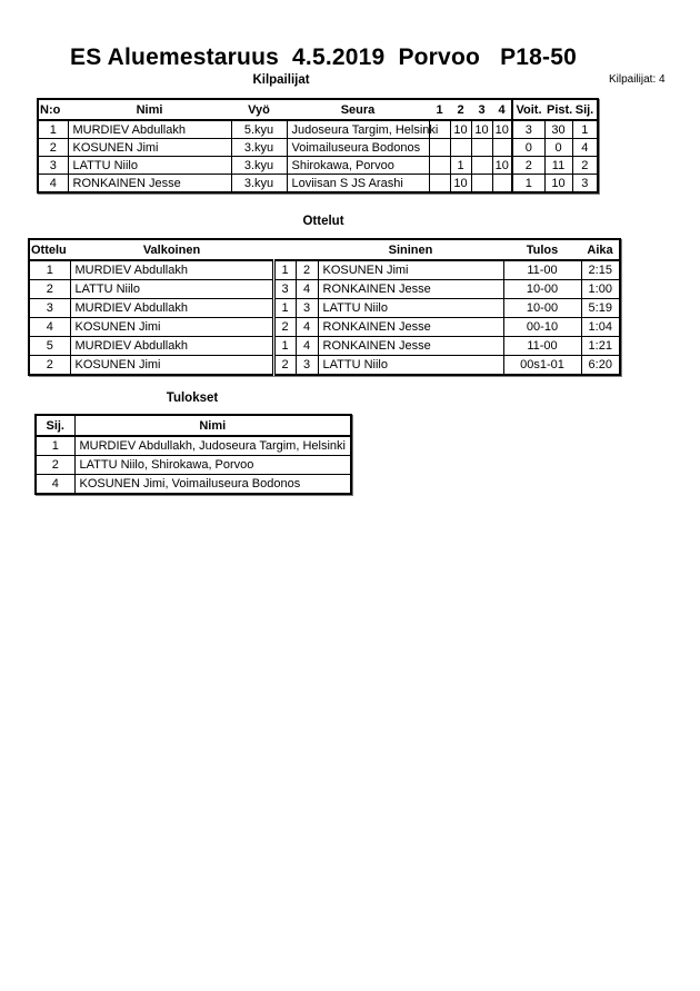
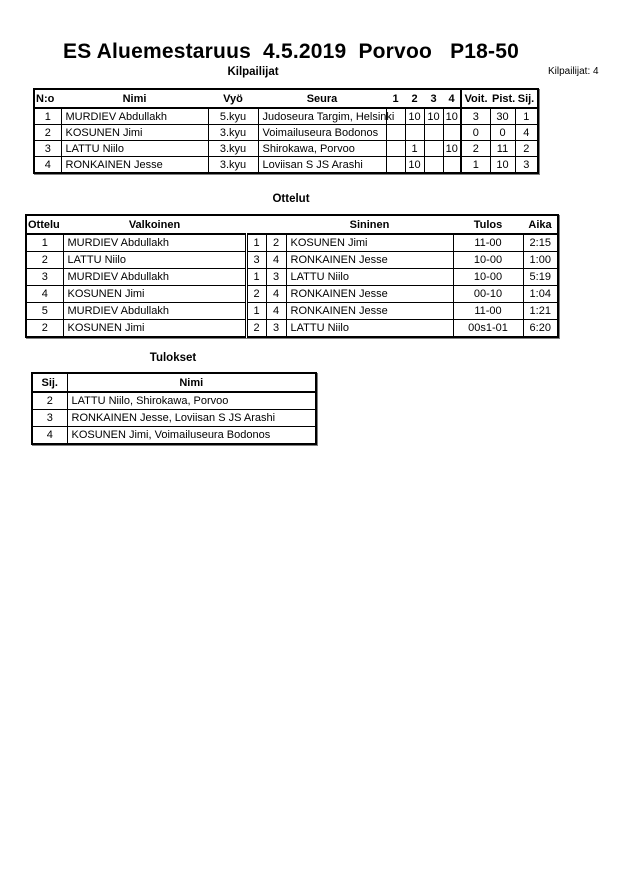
  ES Aluemestaruus 4.5.2019 Porvoo P18-50
  Kilpailijat
  Kilpailijat: 4
  N:o	Nimi	Vyö	Seura	1	2	3	4	Voit.	Pist.	Sij.
  1	MURDIEV Abdullakh	5.kyu	Judoseura Targim, Helsinki		10	10	10	3	30	1
  2	KOSUNEN Jimi	3.kyu	Voimailuseura Bodonos					0	0	4
  3	LATTU Niilo	3.kyu	Shirokawa, Porvoo		1		10	2	11	2
  4	RONKAINEN Jesse	3.kyu	Loviisan S JS Arashi		10			1	10	3
  Ottelut
  Ottelu	Valkoinen			Sininen	Tulos	Aika
  1	MURDIEV Abdullakh	1	2	KOSUNEN Jimi	11-00	2:15
  2	LATTU Niilo	3	4	RONKAINEN Jesse	10-00	1:00
  3	MURDIEV Abdullakh	1	3	LATTU Niilo	10-00	5:19
  4	KOSUNEN Jimi	2	4	RONKAINEN Jesse	00-10	1:04
  5	MURDIEV Abdullakh	1	4	RONKAINEN Jesse	11-00	1:21
  2	KOSUNEN Jimi	2	3	LATTU Niilo	00s1-01	6:20
  Tulokset
  Sij.	Nimi
- 1	MURDIEV Abdullakh, Judoseura Targim, Helsinki
  2	LATTU Niilo, Shirokawa, Porvoo
+ 3	RONKAINEN Jesse, Loviisan S JS Arashi
  4	KOSUNEN Jimi, Voimailuseura Bodonos
